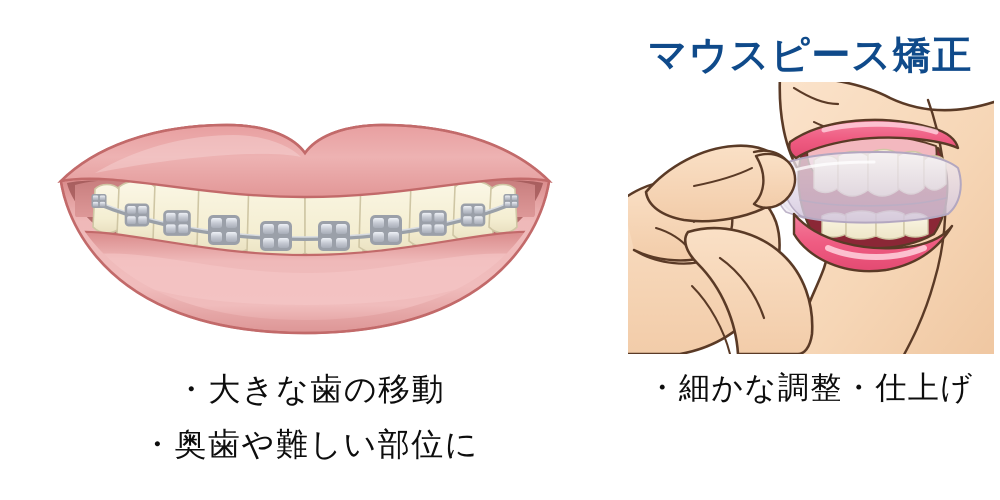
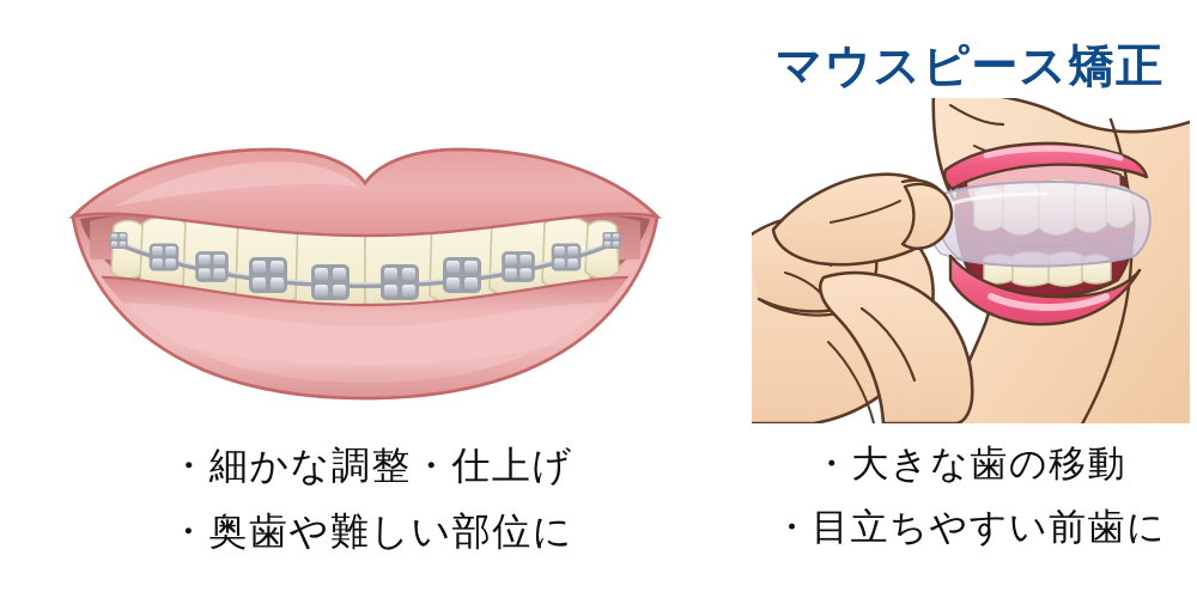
- ・大きな歯の移動
+ ・細かな調整・仕上げ
  ・奥歯や難しい部位に
  マウスピース矯正
- ・細かな調整・仕上げ
+ ・大きな歯の移動
+ ・目立ちやすい前歯に
